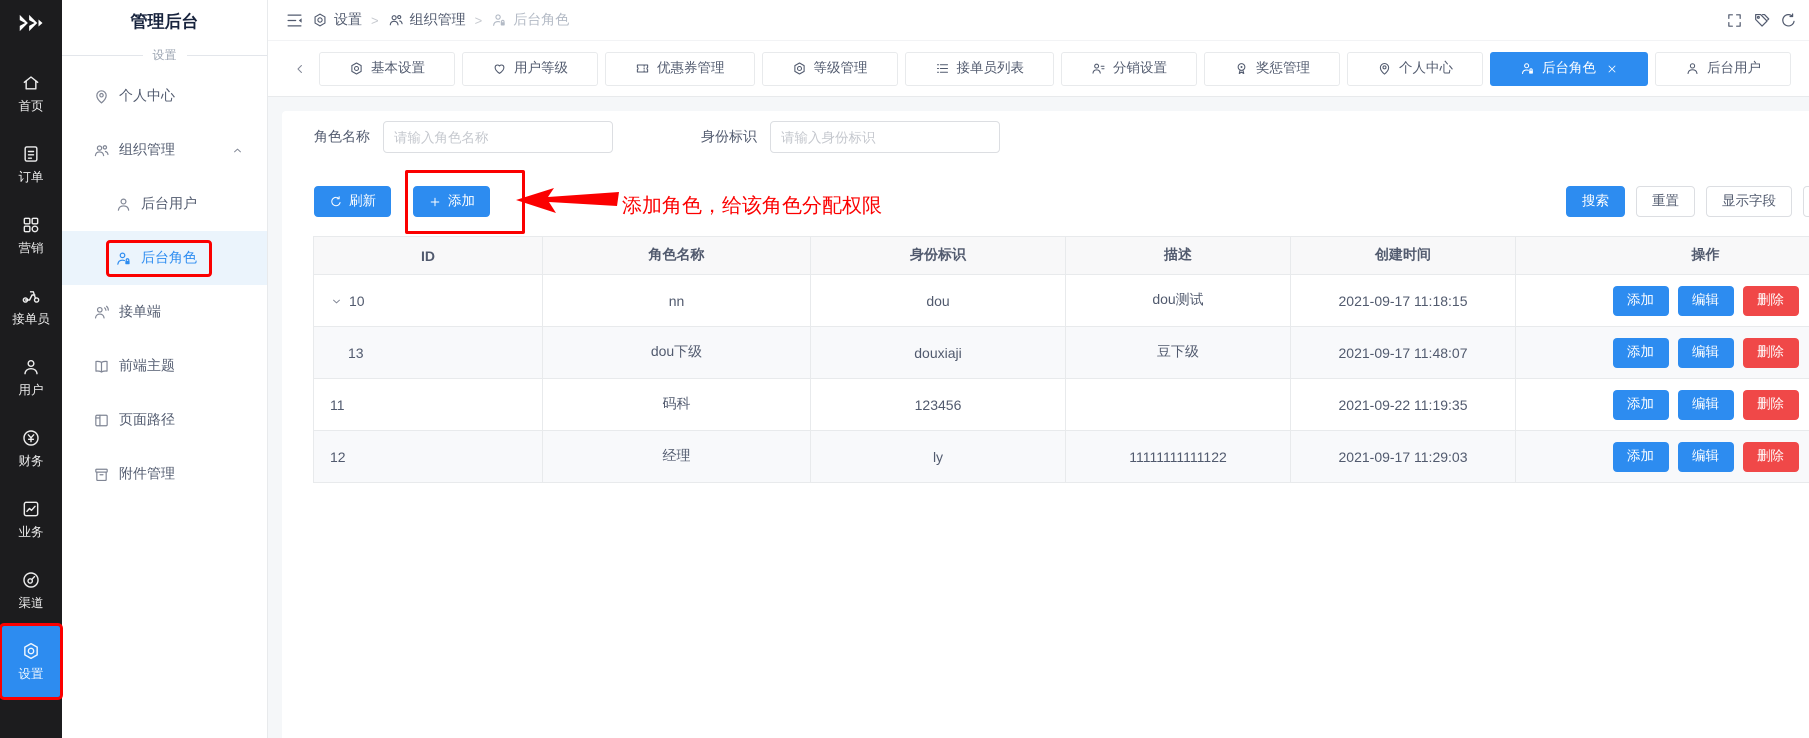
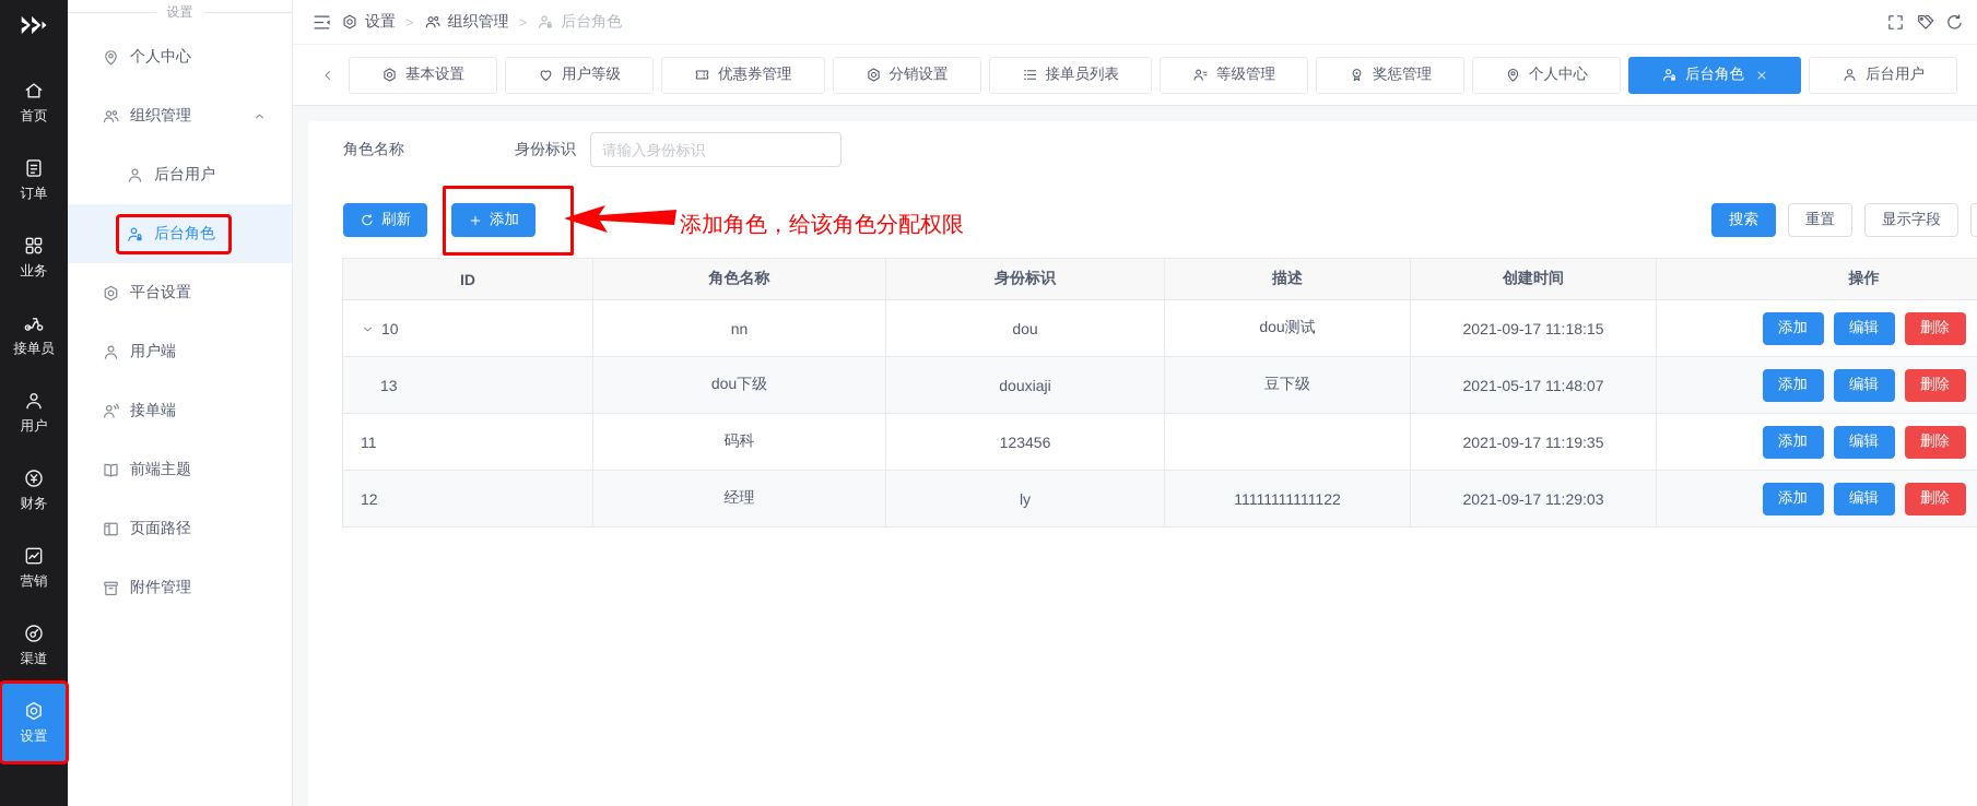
  首页
  订单
- 营销
+ 业务
  接单员
  用户
  财务
- 业务
+ 营销
  渠道
  设置
- 管理后台
  设置
  个人中心
  组织管理
  后台用户
  后台角色
+ 平台设置
+ 用户端
  接单端
  前端主题
  页面路径
  附件管理
  设置
  >
  组织管理
  >
  后台角色
  基本设置
  用户等级
  优惠券管理
- 等级管理
+ 分销设置
  接单员列表
- 分销设置
+ 等级管理
  奖惩管理
  个人中心
  后台角色
  后台用户
  角色名称
- 请输入角色名称
  身份标识
  请输入身份标识
  刷新
  添加
  添加角色，给该角色分配权限
  搜索
  重置
  显示字段
  ID	角色名称	身份标识	描述	创建时间	操作
  10	nn	dou	dou测试	2021-09-17 11:18:15	添加 编辑 删除
- 13	dou下级	douxiaji	豆下级	2021-09-17 11:48:07	添加 编辑 删除
+ 13	dou下级	douxiaji	豆下级	2021-05-17 11:48:07	添加 编辑 删除
- 11	码科	123456		2021-09-22 11:19:35	添加 编辑 删除
+ 11	码科	123456		2021-09-17 11:19:35	添加 编辑 删除
  12	经理	ly	11111111111122	2021-09-17 11:29:03	添加 编辑 删除
